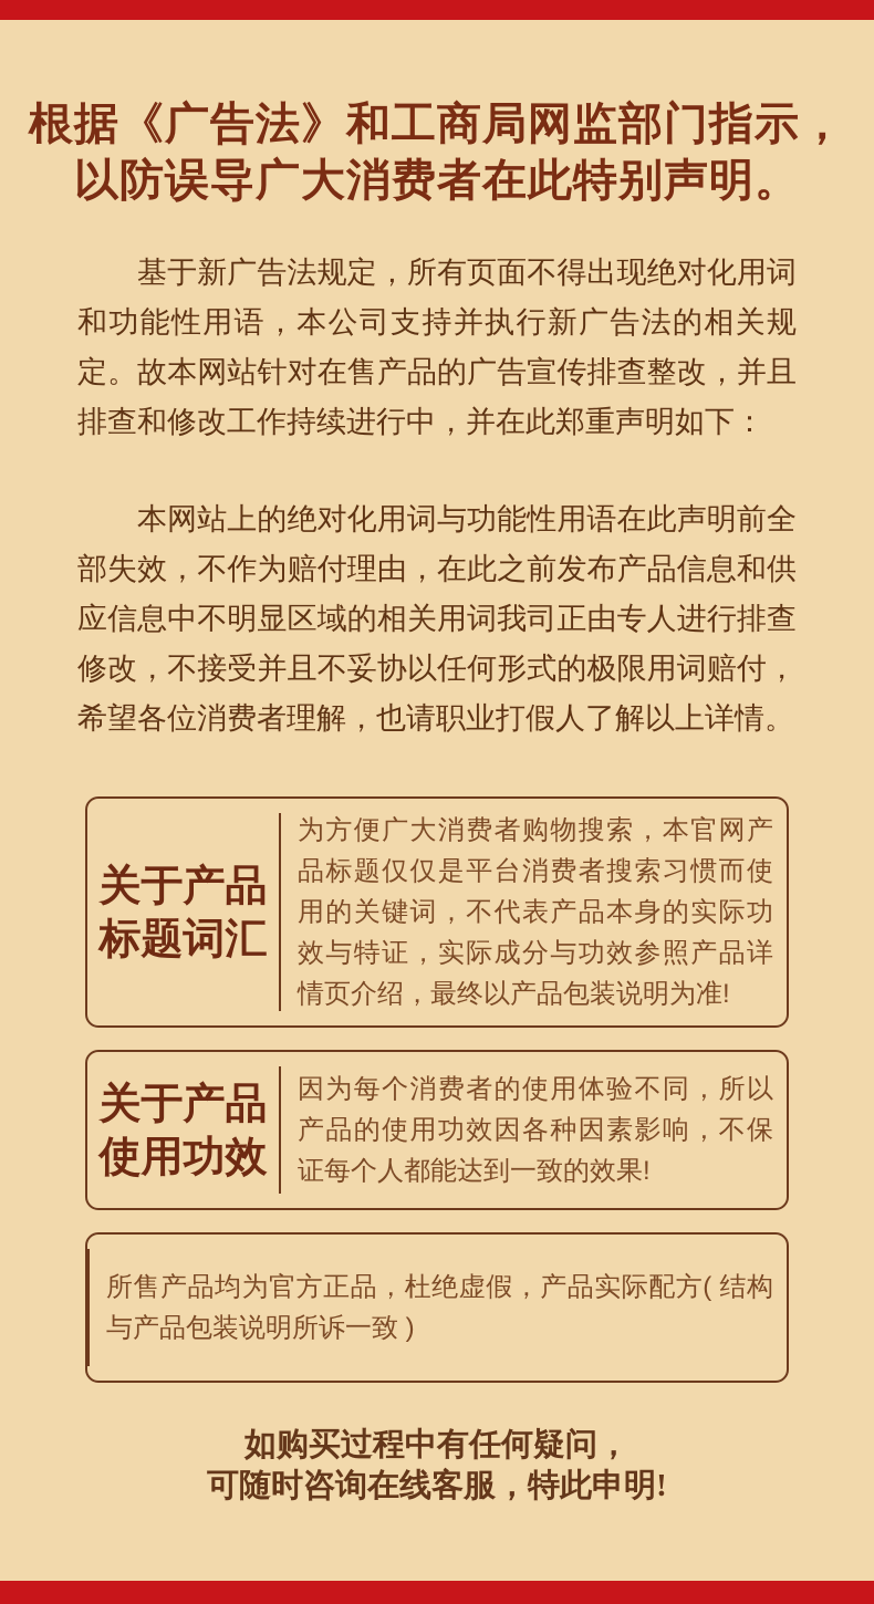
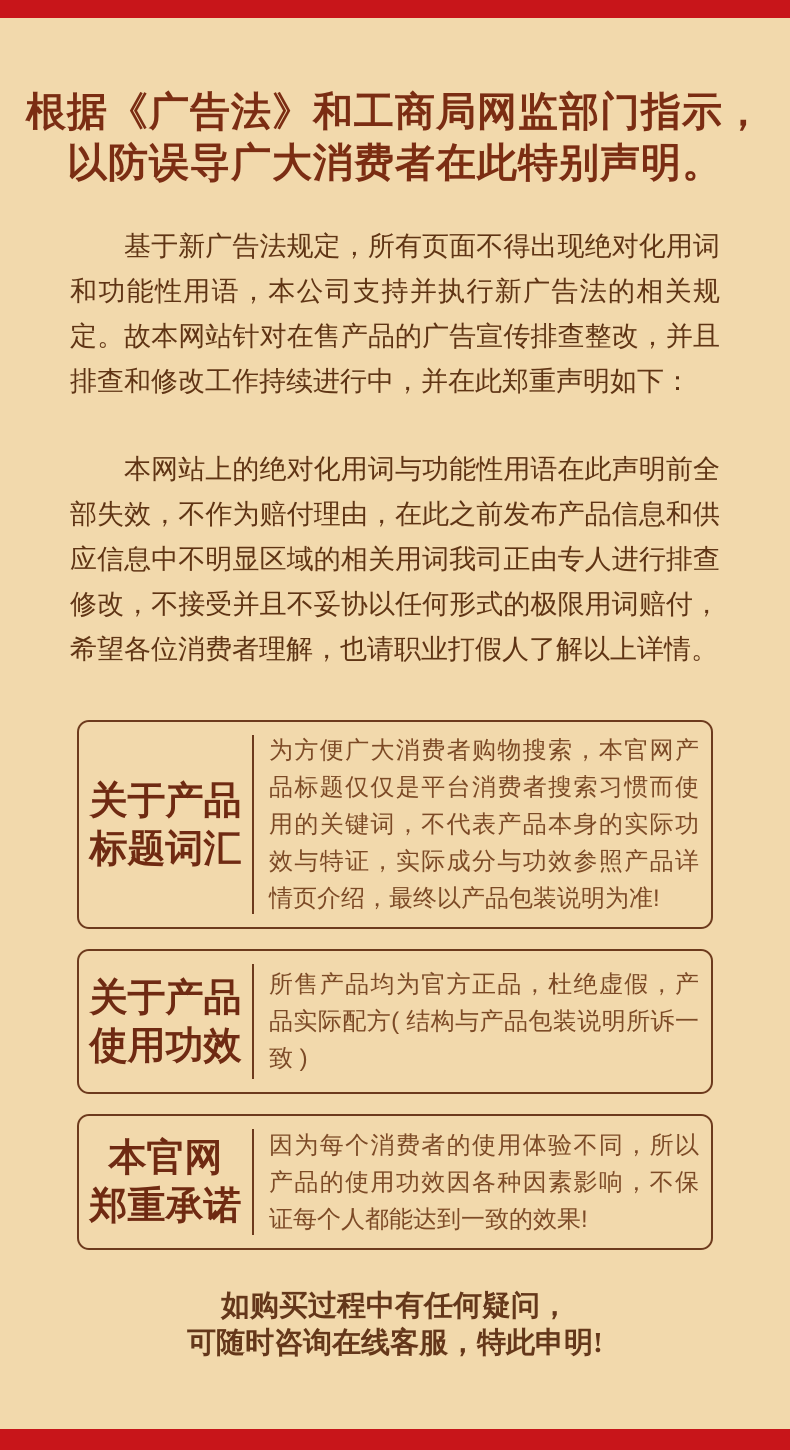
  根据《广告法》和工商局网监部门指示，
  以防误导广大消费者在此特别声明。
  基于新广告法规定，所有页面不得出现绝对化用词和功能性用语，本公司支持并执行新广告法的相关规定。故本网站针对在售产品的广告宣传排查整改，并且排查和修改工作持续进行中，并在此郑重声明如下：
  本网站上的绝对化用词与功能性用语在此声明前全部失效，不作为赔付理由，在此之前发布产品信息和供应信息中不明显区域的相关用词我司正由专人进行排查修改，不接受并且不妥协以任何形式的极限用词赔付，希望各位消费者理解，也请职业打假人了解以上详情。
  关于产品
  标题词汇
  为方便广大消费者购物搜索，本官网产品标题仅仅是平台消费者搜索习惯而使用的关键词，不代表产品本身的实际功效与特证，实际成分与功效参照产品详情页介绍，最终以产品包装说明为准!
  关于产品
  使用功效
- 因为每个消费者的使用体验不同，所以产品的使用功效因各种因素影响，不保证每个人都能达到一致的效果!
+ 所售产品均为官方正品，杜绝虚假，产品实际配方( 结构与产品包装说明所诉一致 )
+ 本官网
+ 郑重承诺
- 所售产品均为官方正品，杜绝虚假，产品实际配方( 结构与产品包装说明所诉一致 )
+ 因为每个消费者的使用体验不同，所以产品的使用功效因各种因素影响，不保证每个人都能达到一致的效果!
  如购买过程中有任何疑问，
  可随时咨询在线客服，特此申明!
